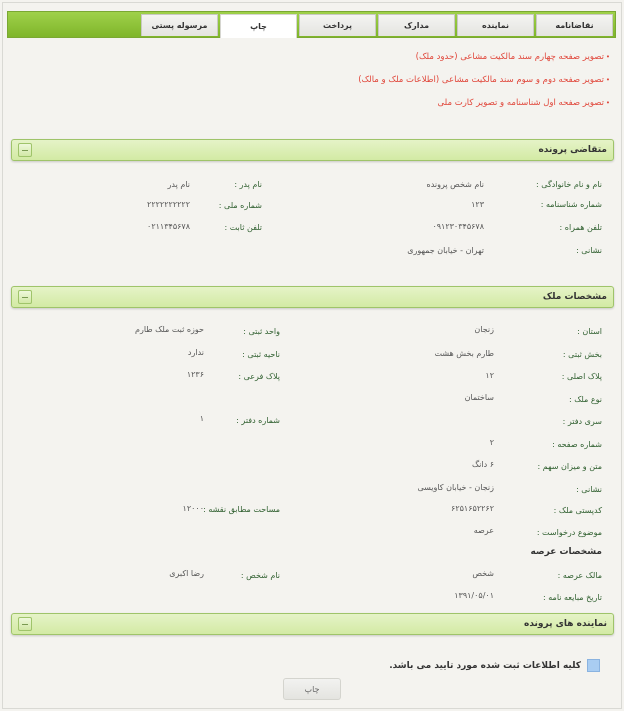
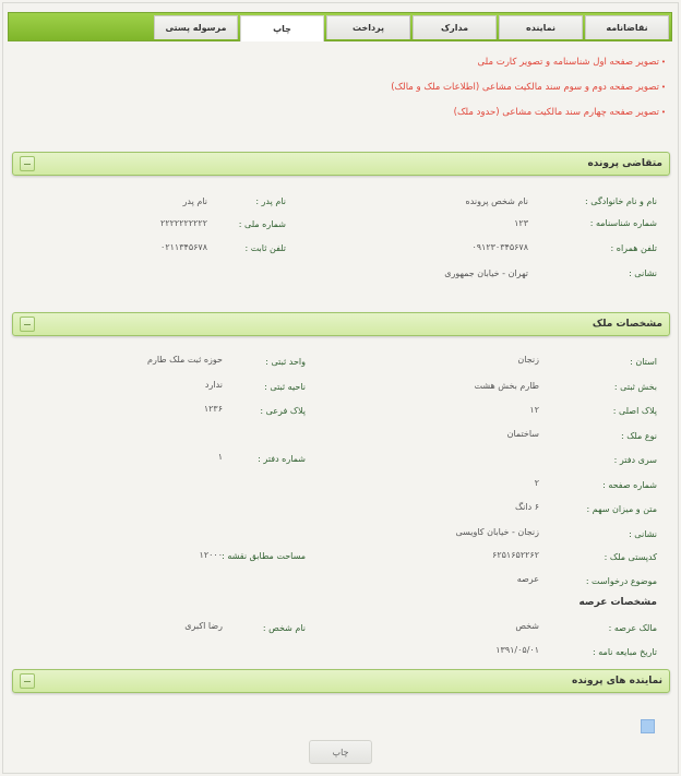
  نقاضانامه
  نماینده
  مدارک
  پرداخت
  چاپ
  مرسوله پستی
  •
- تصویر صفحه چهارم سند مالکیت مشاعی (حدود ملک)
+ تصویر صفحه اول شناسنامه و تصویر کارت ملی
  •
  تصویر صفحه دوم و سوم سند مالکیت مشاعی (اطلاعات ملک و مالک)
  •
- تصویر صفحه اول شناسنامه و تصویر کارت ملی
+ تصویر صفحه چهارم سند مالکیت مشاعی (حدود ملک)
  متقاضی پرونده
  نام و نام خانوادگی :
  نام شخص پرونده
  نام پدر :
  نام پدر
  شماره شناسنامه :
  ۱۲۳
  شماره ملی :
  ۲۲۲۲۲۲۲۲۲۲
  تلفن همراه :
  ۰۹۱۲۳۰۳۴۵۶۷۸
  تلفن ثابت :
  ۰۲۱۱۳۴۵۶۷۸
  نشانی :
  تهران - خیابان جمهوری
  مشخصات ملک
  استان :
  زنجان
  واحد ثبتی :
  حوزه ثبت ملک طارم
  بخش ثبتی :
  طارم بخش هشت
  ناحیه ثبتی :
  ندارد
  پلاک اصلی :
  ۱۲
  پلاک فرعی :
  ۱۲۳۶
  نوع ملک :
  ساختمان
  سری دفتر :
  شماره دفتر :
  ۱
  شماره صفحه :
  ۲
  متن و میزان سهم :
  ۶ دانگ
  نشانی :
  زنجان - خیابان کاویسی
  کدپستی ملک :
  ۶۲۵۱۶۵۲۲۶۲
  مساحت مطابق نقشه :
  ۱۲۰۰۰
  موضوع درخواست :
  عرصه
  مشخصات عرصه
  مالک عرصه :
  شخص
  نام شخص :
  رضا اکبری
  تاریخ مبایعه نامه :
  ۱۳۹۱/۰۵/۰۱
  نماینده های پرونده
- کلیه اطلاعات ثبت شده مورد تایید می باشد.
  چاپ
